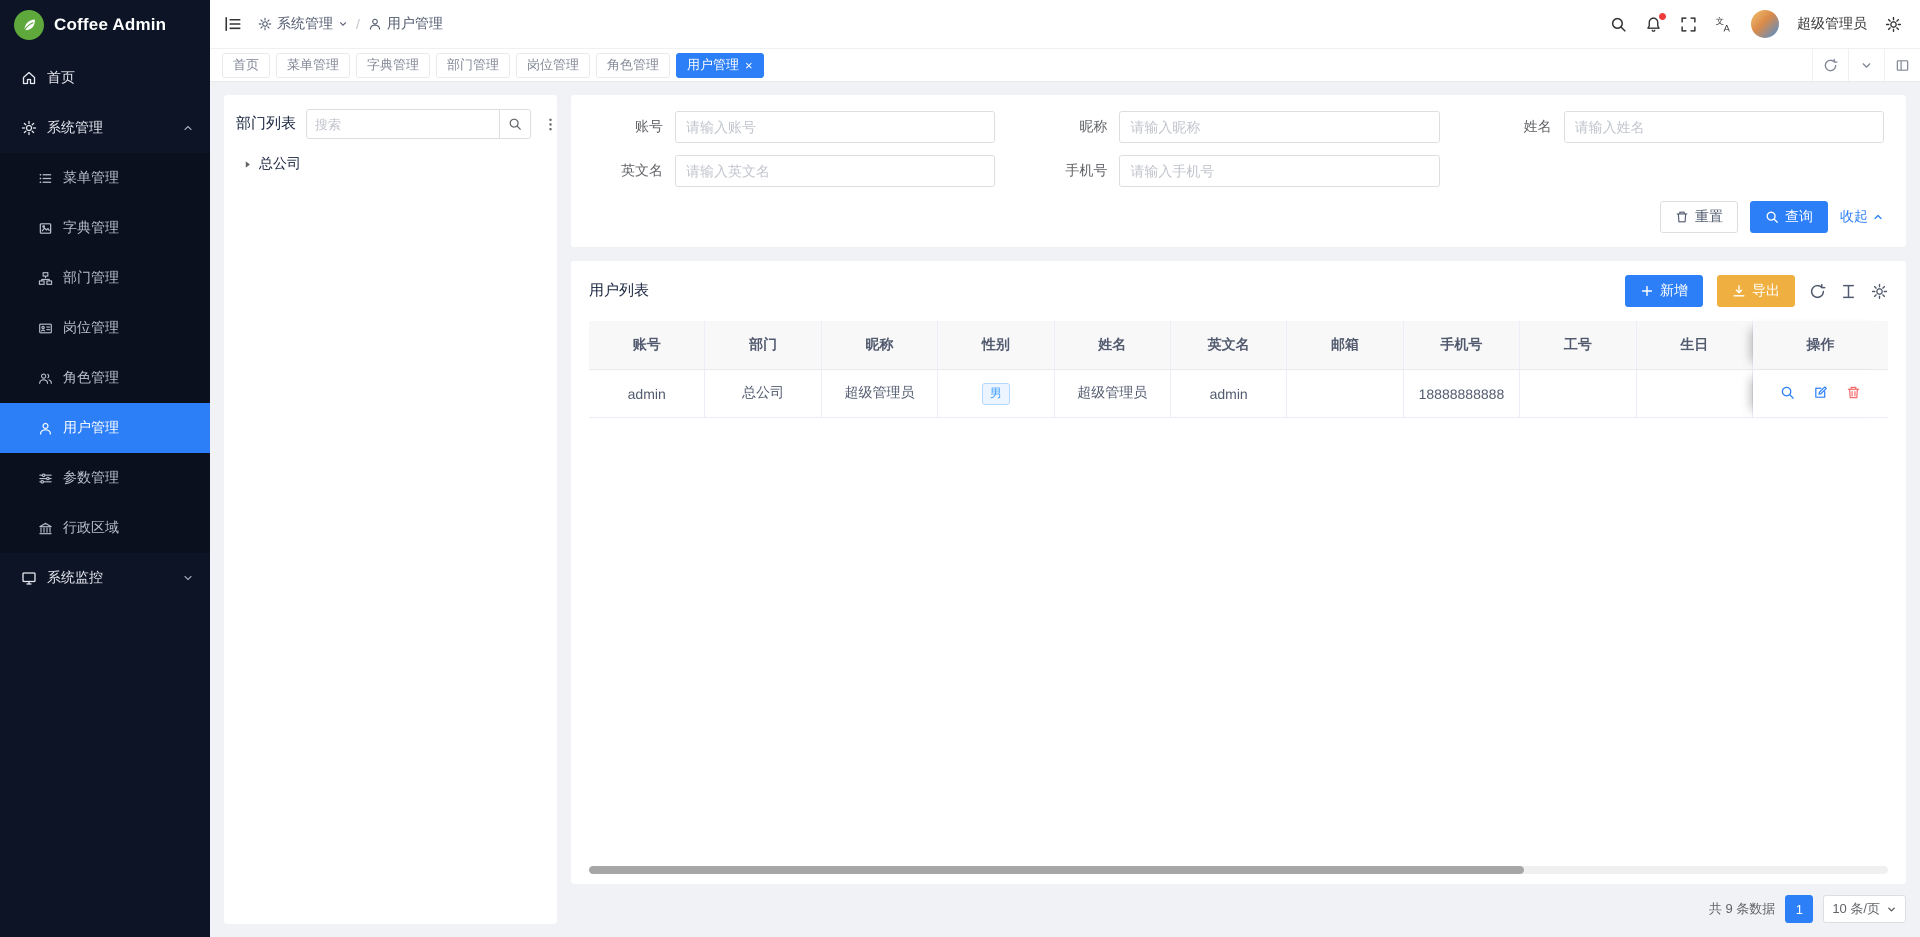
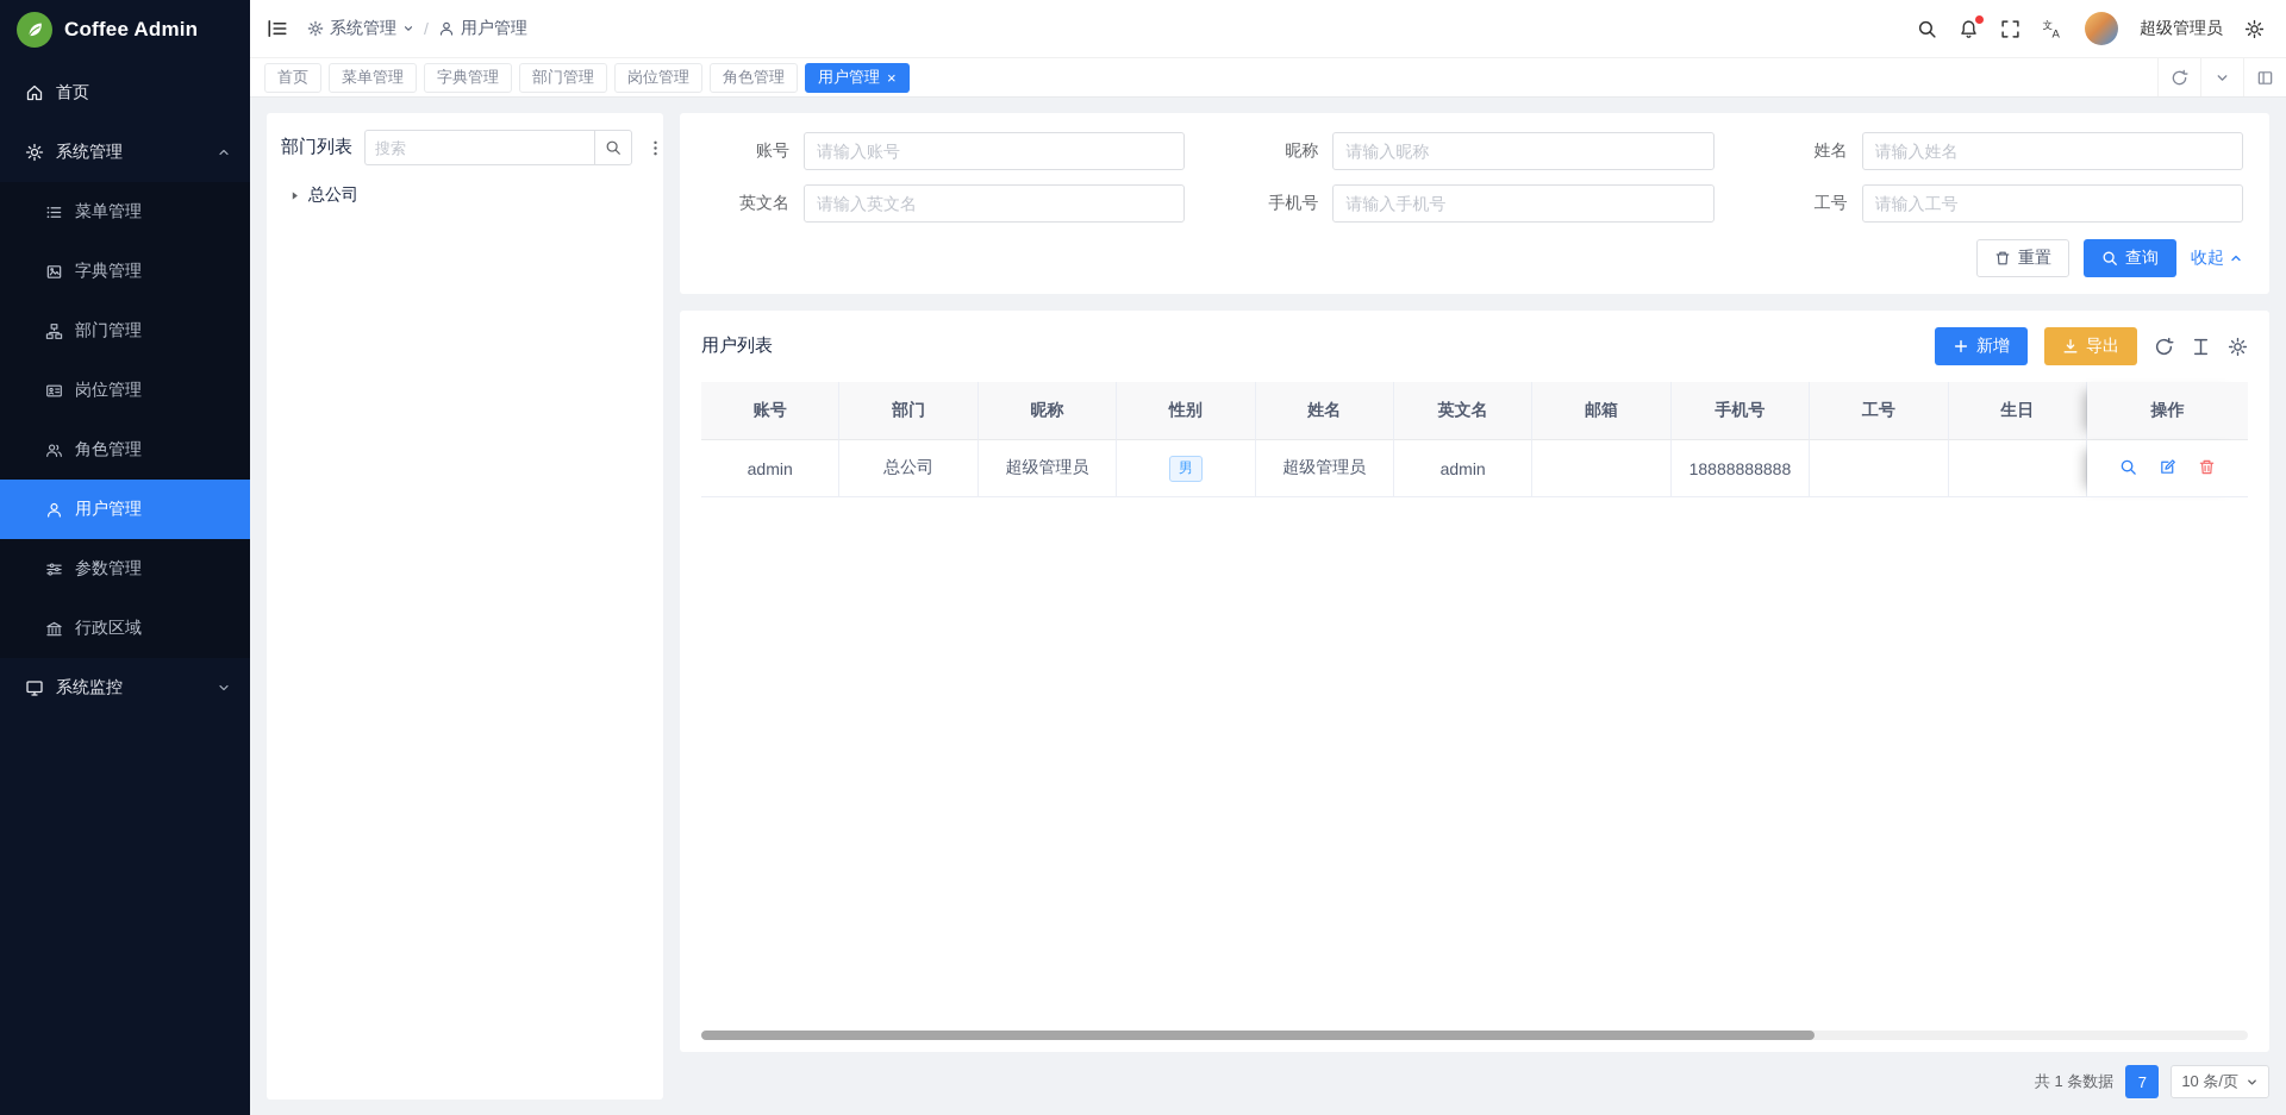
  Coffee Admin
  首页
  系统管理
  菜单管理
  字典管理
  部门管理
  岗位管理
  角色管理
  用户管理
  参数管理
  行政区域
  系统监控
  系统管理
  /
  用户管理
  文
  A
  超级管理员
  首页
  菜单管理
  字典管理
  部门管理
  岗位管理
  角色管理
  用户管理
  ×
  部门列表
  搜索
  总公司
  账号
  请输入账号
  昵称
  请输入昵称
  姓名
  请输入姓名
  英文名
  请输入英文名
  手机号
  请输入手机号
+ 工号
+ 请输入工号
  重置
  查询
  收起
  用户列表
  新增
  导出
  账号	部门	昵称	性别	姓名	英文名	邮箱	手机号	工号	生日	操作
  admin	总公司	超级管理员	男	超级管理员	admin		18888888888
- 共 9 条数据
+ 共 1 条数据
- 1
+ 7
  10 条/页
